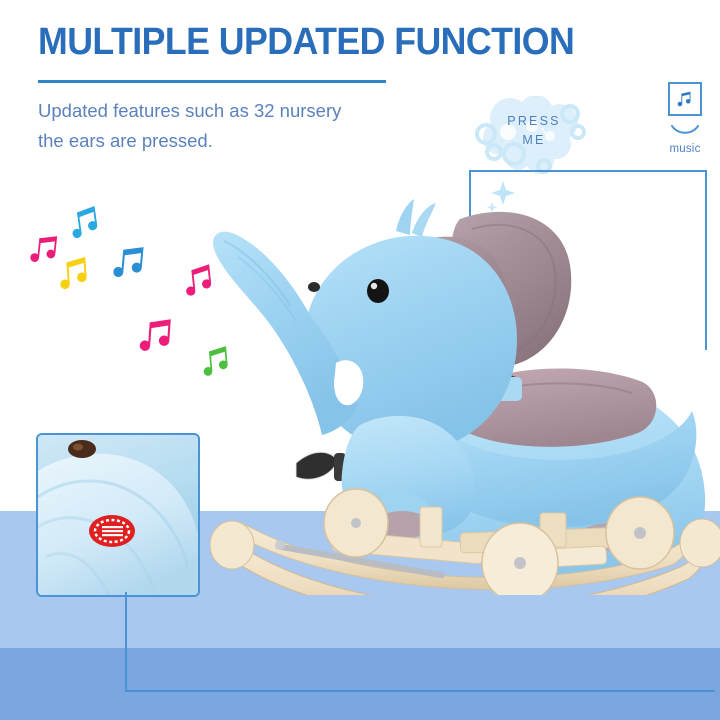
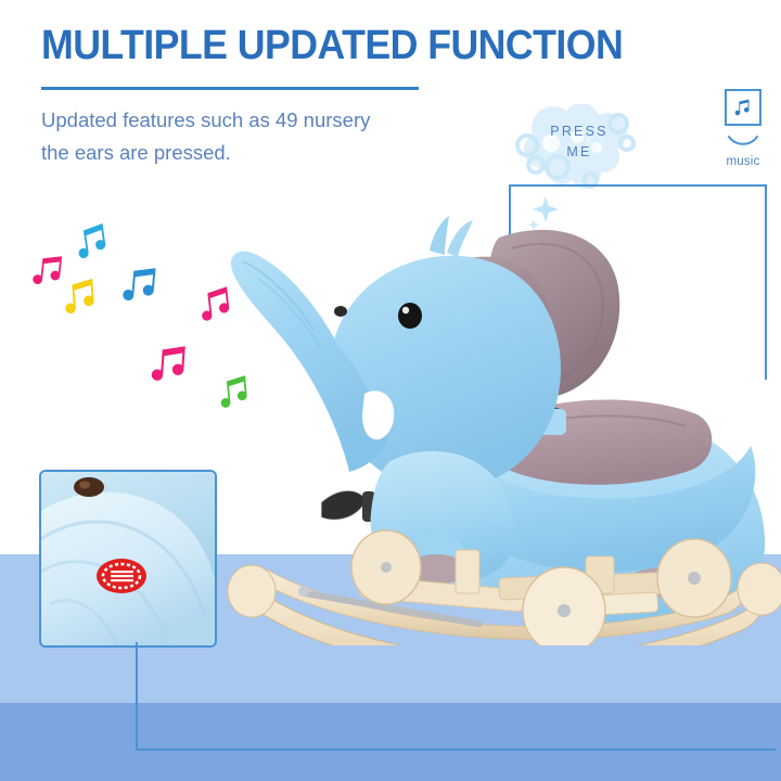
  MULTIPLE UPDATED FUNCTION
- Updated features such as 32 nursery
+ Updated features such as 49 nursery
  the ears are pressed.
  music
  PRESS
  ME
